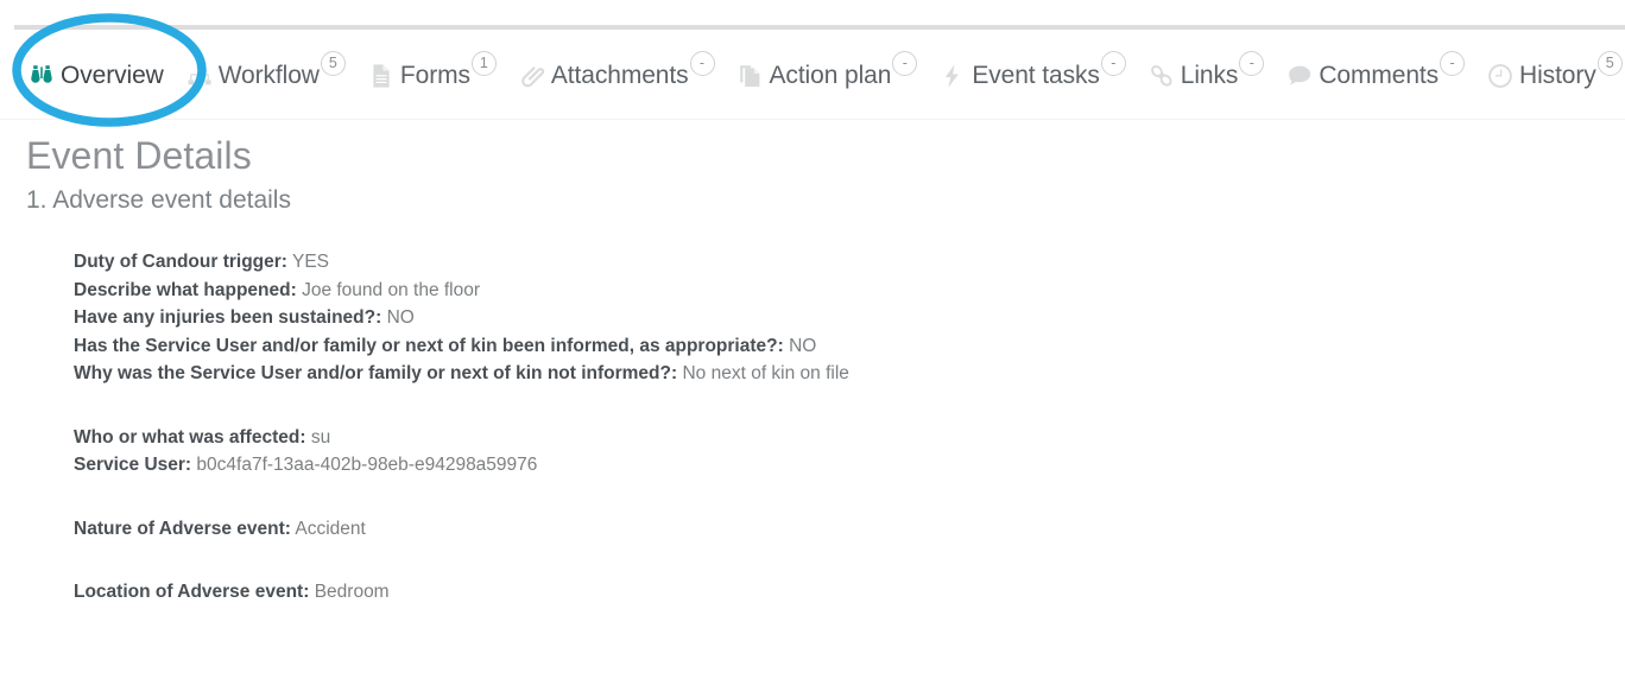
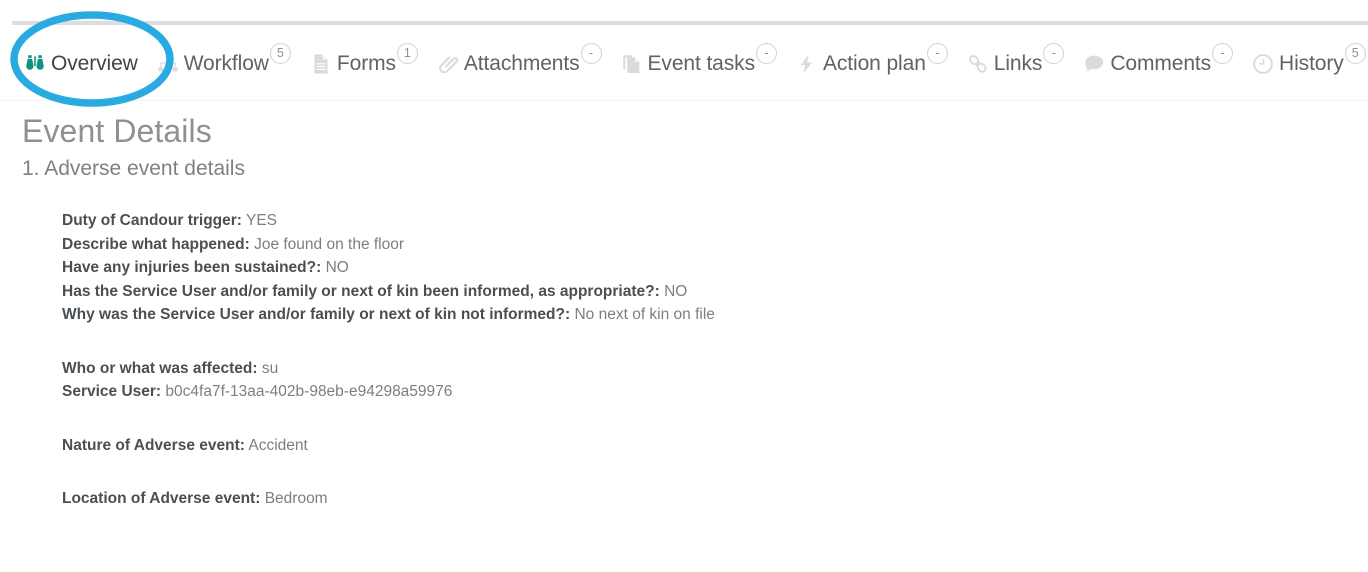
  Overview
  Workflow
  5
  Forms
  1
  Attachments
  -
- Action plan
+ Event tasks
  -
- Event tasks
+ Action plan
  -
  Links
  -
  Comments
  -
  History
  5
  Event Details
  1. Adverse event details
  Duty of Candour trigger: YES
  Describe what happened: Joe found on the floor
  Have any injuries been sustained?: NO
  Has the Service User and/or family or next of kin been informed, as appropriate?: NO
  Why was the Service User and/or family or next of kin not informed?: No next of kin on file
  Who or what was affected: su
  Service User: b0c4fa7f-13aa-402b-98eb-e94298a59976
  Nature of Adverse event: Accident
  Location of Adverse event: Bedroom
